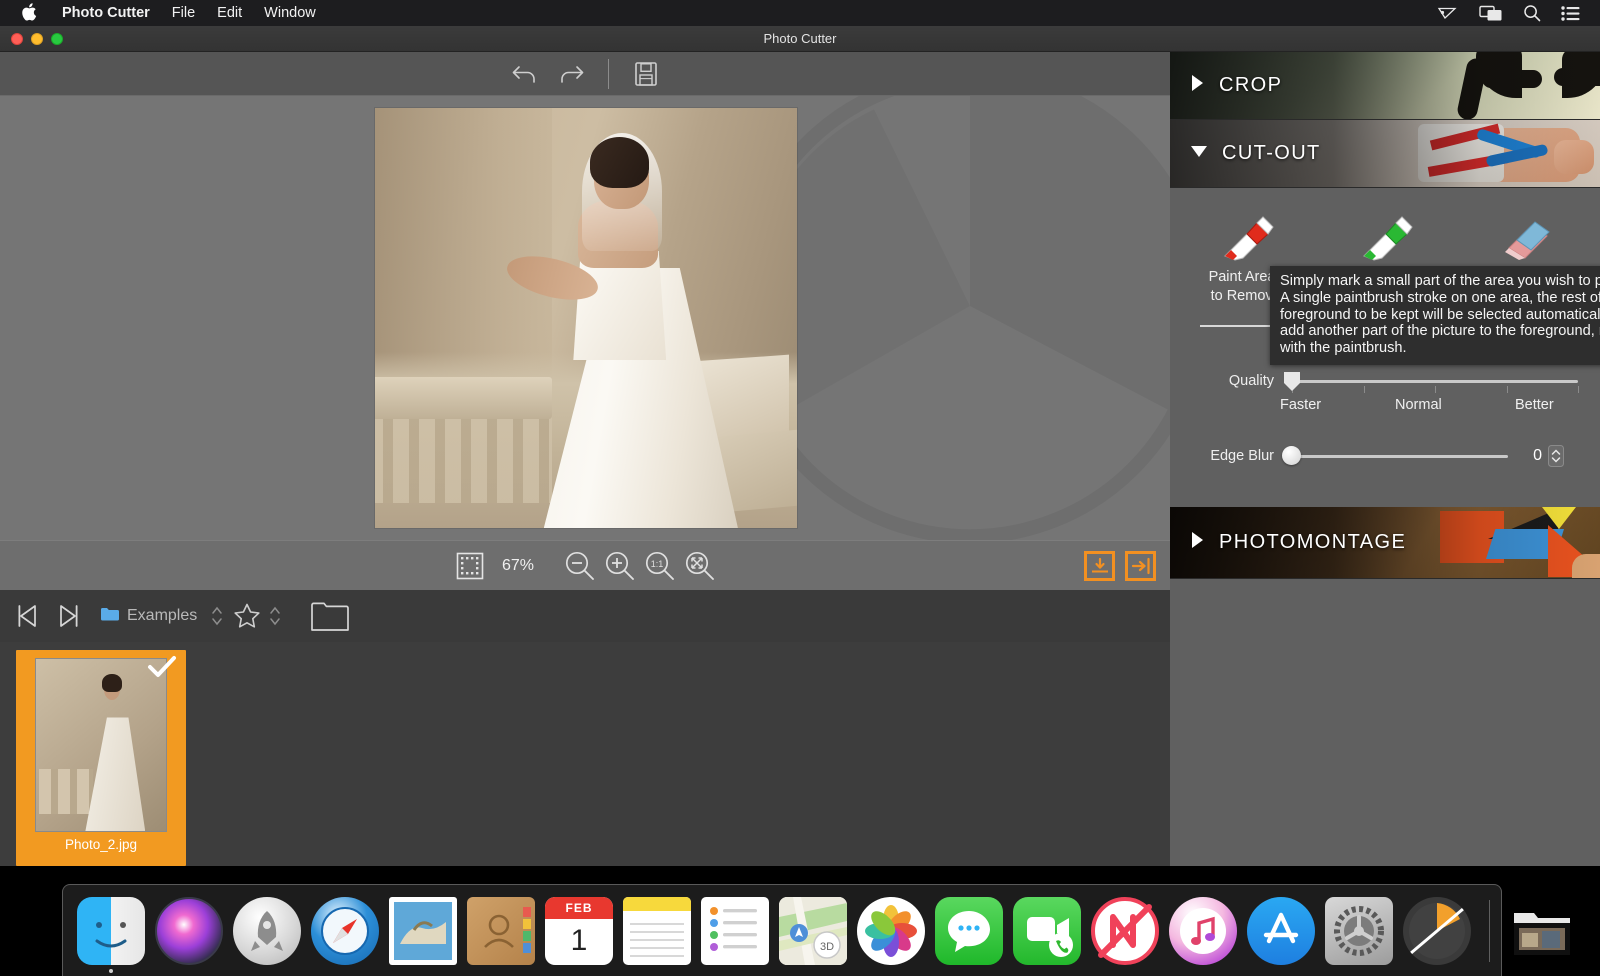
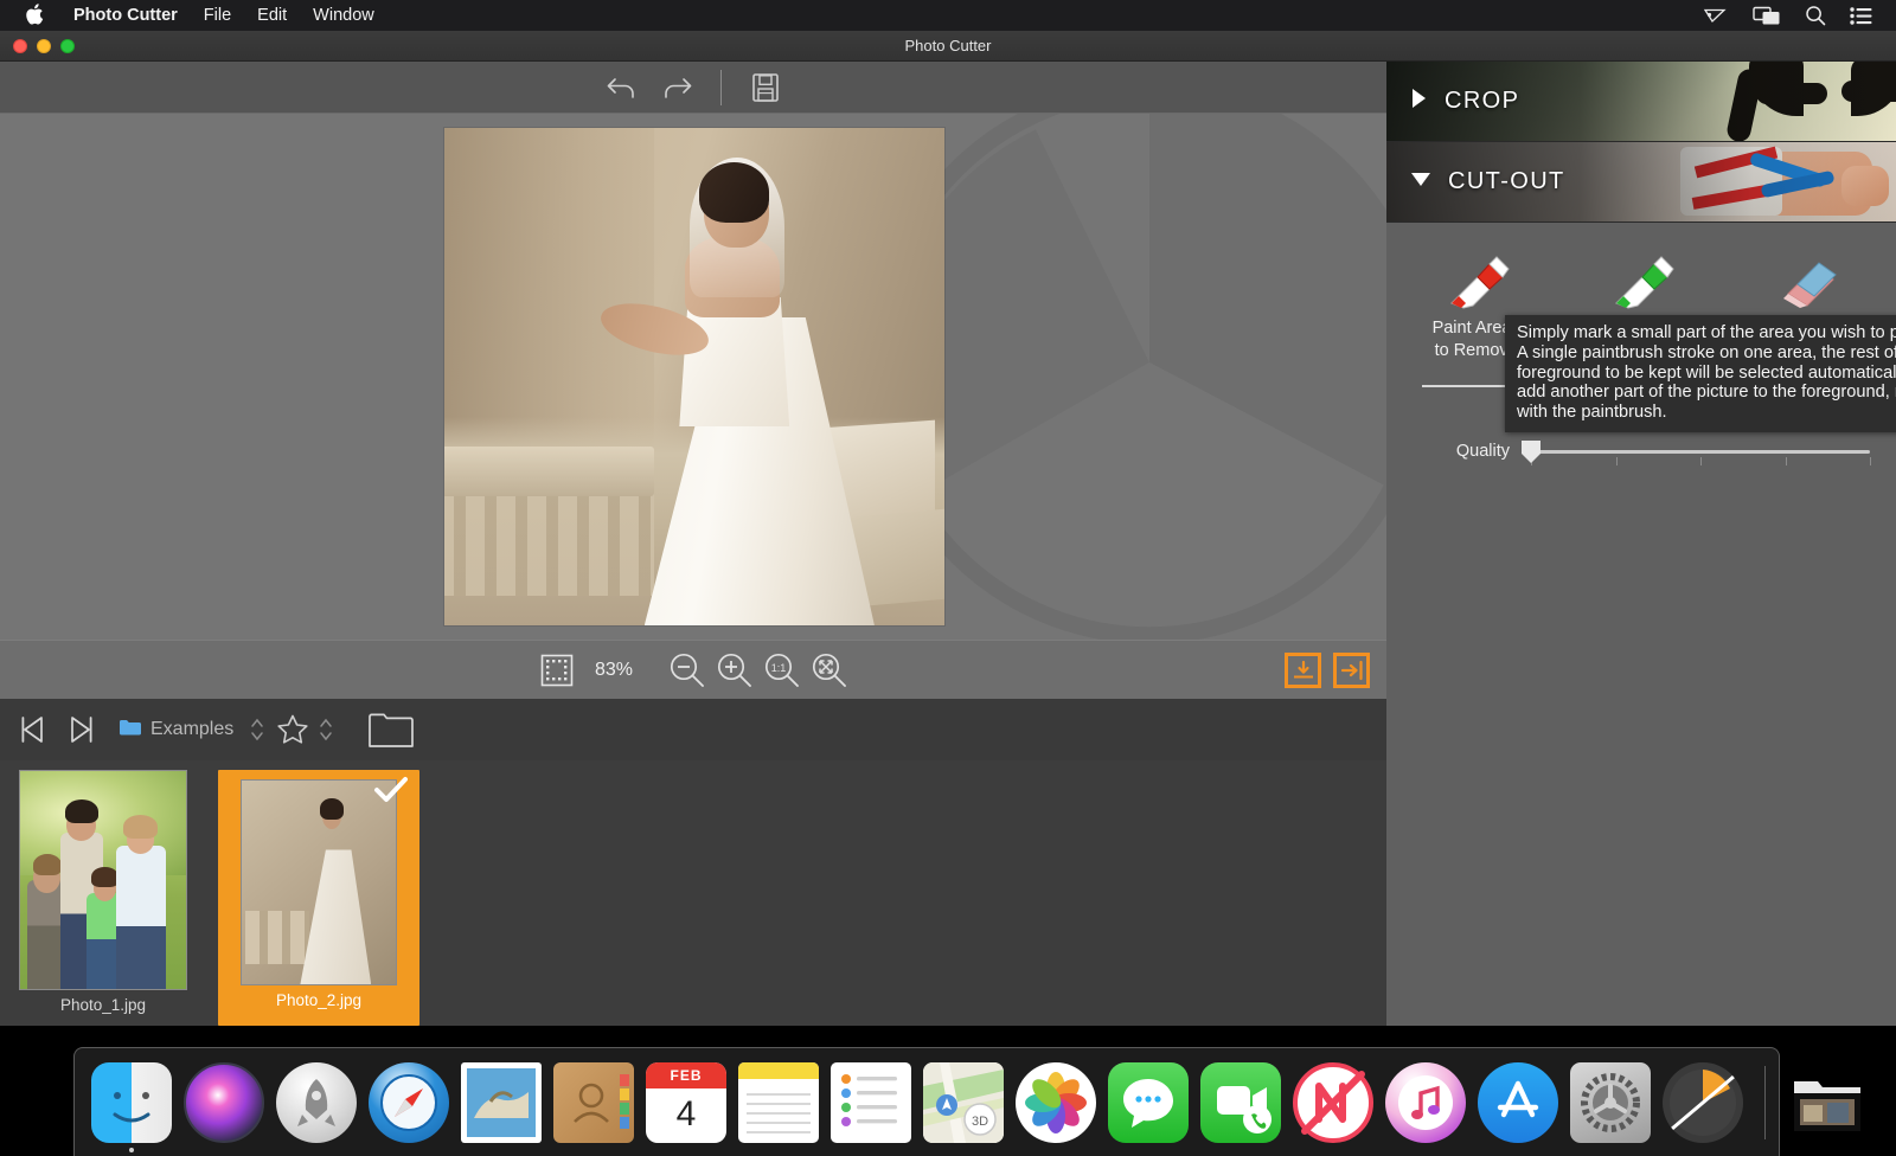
  Photo Cutter
  File
  Edit
  Window
  Photo Cutter
- 67%
+ 83%
  1:1
  CROP
  CUT-OUT
  Paint Are
  to Remov
  Quality
- Faster
- Normal
- Better
- Edge Blur
- 0
- PHOTOMONTAGE
  Simply mark a small part of the area you wish to p A single paintbrush stroke on one area, the rest o foreground to be kept will be selected automatical add another part of the picture to the foreground, with the paintbrush.
  Examples
+ Photo_1.jpg
  Photo_2.jpg
  FEB
- 1
+ 4
  3D
